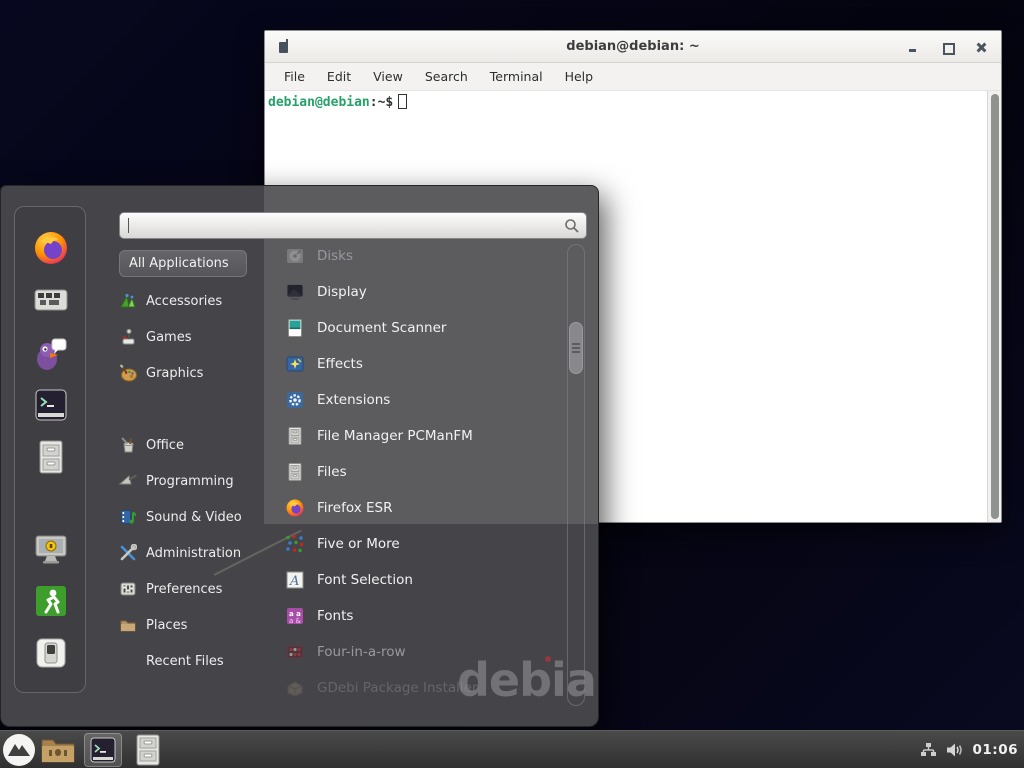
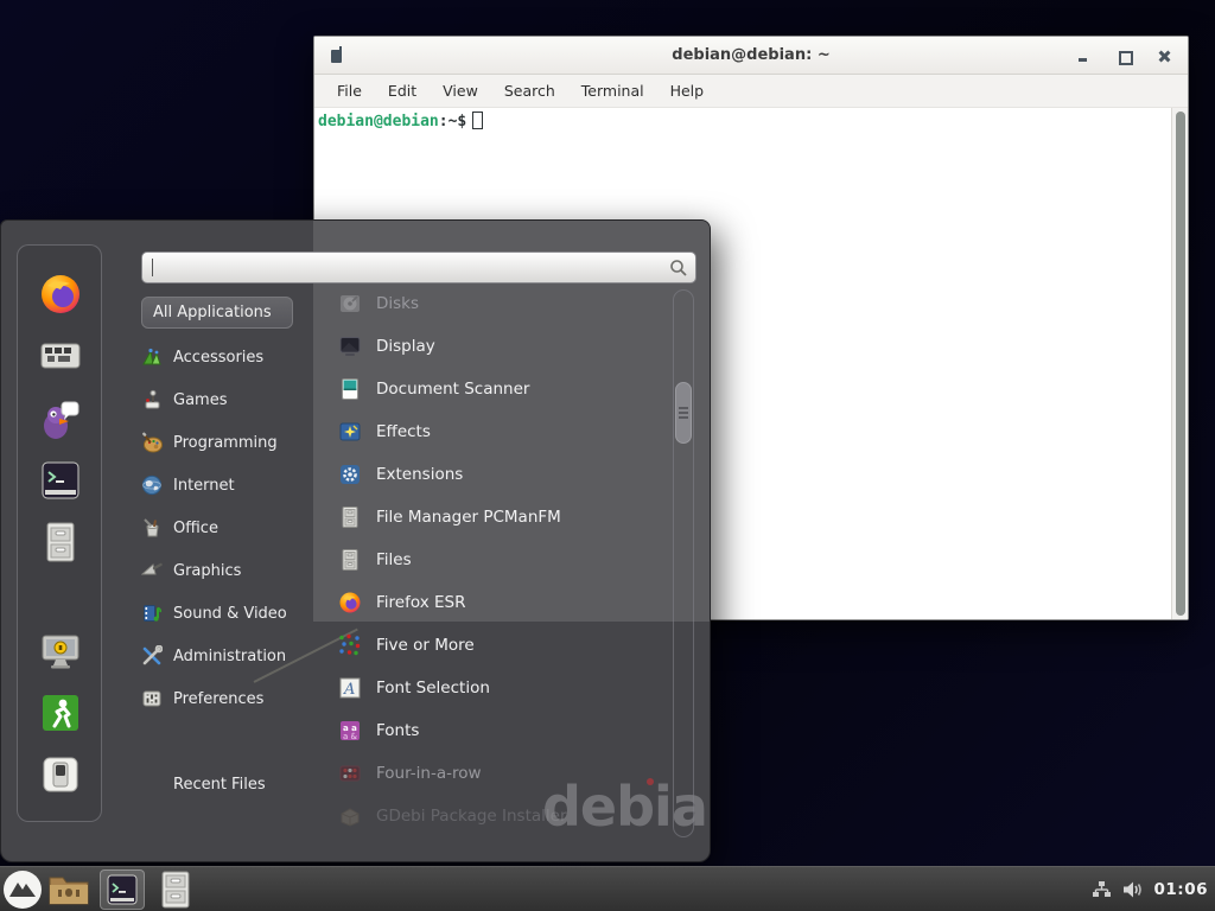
  debian@debian: ~
  File
  Edit
  View
  Search
  Terminal
  Help
  debian@debian:~$
  debia
  All Applications
  Accessories
  Games
- Graphics
+ Programming
+ Internet
  Office
- Programming
+ Graphics
  Sound & Video
  Administration
  Preferences
- Places
  Recent Files
  Disks
  Display
  Document Scanner
  Effects
  Extensions
  File Manager PCManFM
  Files
  Firefox ESR
  Five or More
  A
  Font Selection
  a a
  a &
  Fonts
  Four-in-a-row
  GDebi Package Installer
  01:06
